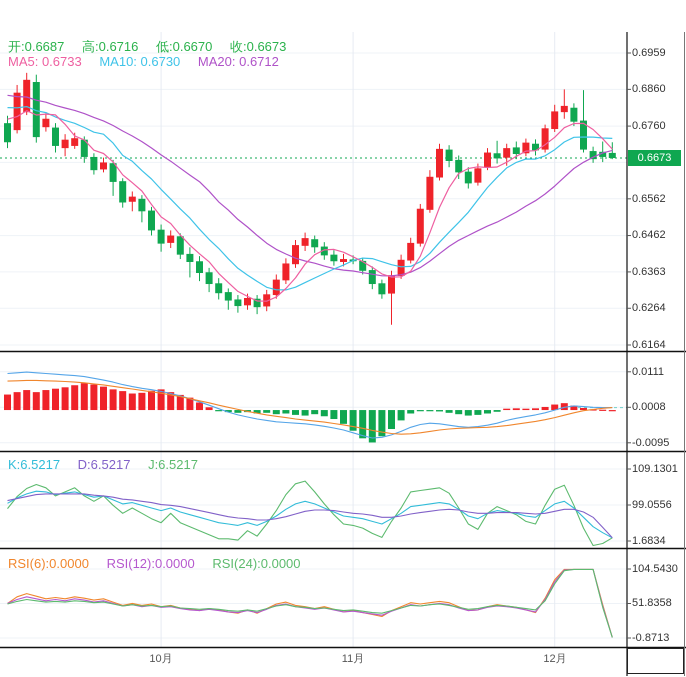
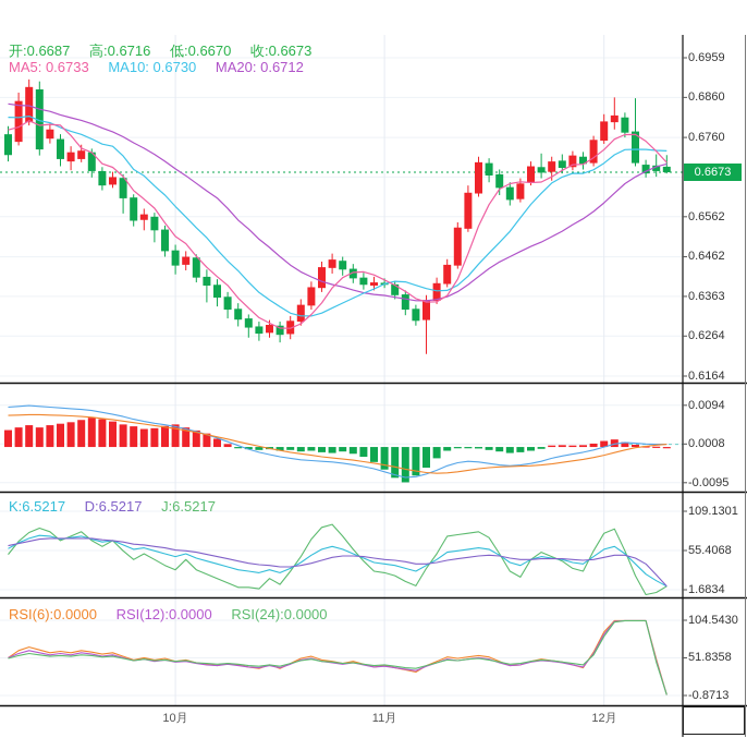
  开:0.6687 高:0.6716 低:0.6670 收:0.6673
  MA5: 0.6733 MA10: 0.6730 MA20: 0.6712
  K:6.5217 D:6.5217 J:6.5217
  RSI(6):0.0000 RSI(12):0.0000 RSI(24):0.0000
  0.6959
  0.6860
  0.6760
  0.6562
  0.6462
  0.6363
  0.6264
  0.6164
  0.6673
- 0.0111
+ 0.0094
  0.0008
  -0.0095
  109.1301
- 99.0556
+ 55.4068
  1.6834
  104.5430
  51.8358
  -0.8713
  10月
  11月
  12月
